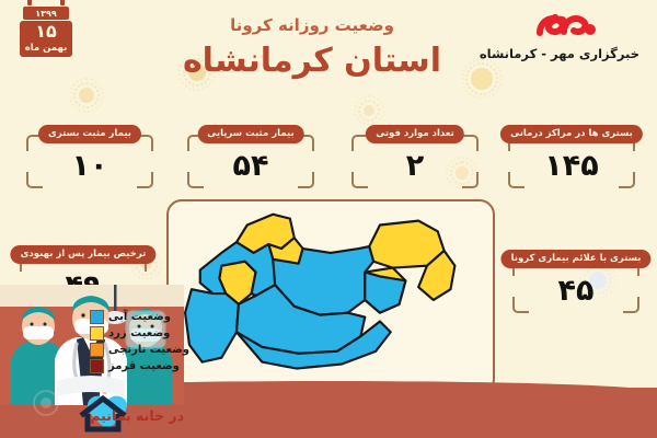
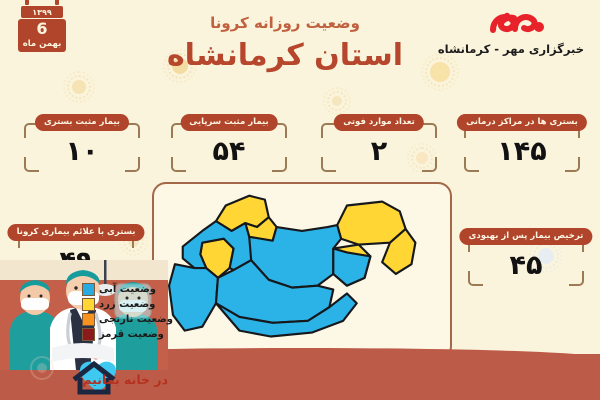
  خبرگزاری مهر - کرمانشاه
  وضعیت روزانه کرونا
  استان کرمانشاه
  ۱۳۹۹
- ۱۵
+ 6
  بهمن ماه
  بستری ها در مراکز درمانی
  ۱۴۵
  تعداد موارد فوتی
  ۲
  بیمار مثبت سرپایی
  ۵۴
  بیمار مثبت بستری
  ۱۰
- بستری با علائم بیماری کرونا
+ ترخیص بیمار پس از بهبودی
  ۴۵
- ترخیص بیمار پس از بهبودی
+ بستری با علائم بیماری کرونا
  وضعیت آبی
  وضعیت زرد
  وضعیت نارنجی
  وضعیت قرمز
  در خانه بمانیم
